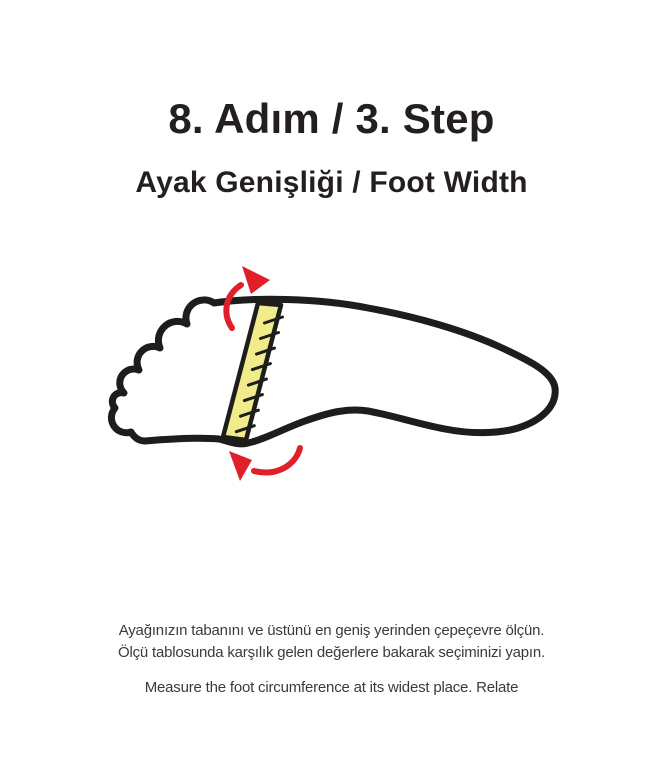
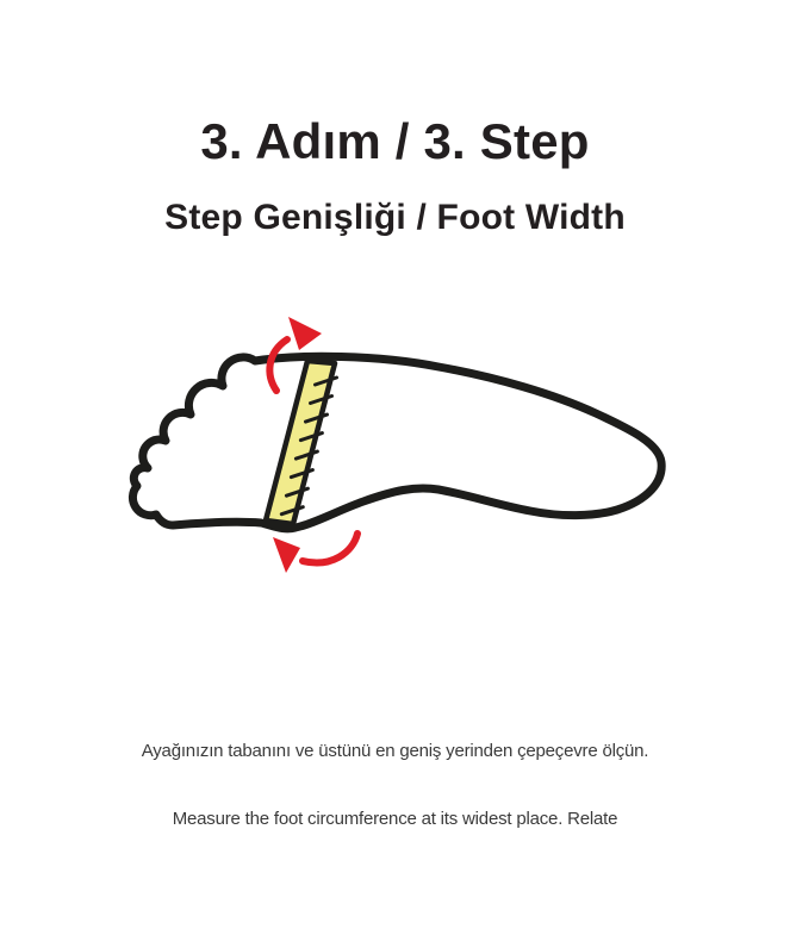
- 8. Adım / 3. Step
+ 3. Adım / 3. Step
- Ayak Genişliği / Foot Width
+ Step Genişliği / Foot Width
  Ayağınızın tabanını ve üstünü en geniş yerinden çepeçevre ölçün.
- Ölçü tablosunda karşılık gelen değerlere bakarak seçiminizi yapın.
  Measure the foot circumference at its widest place. Relate
